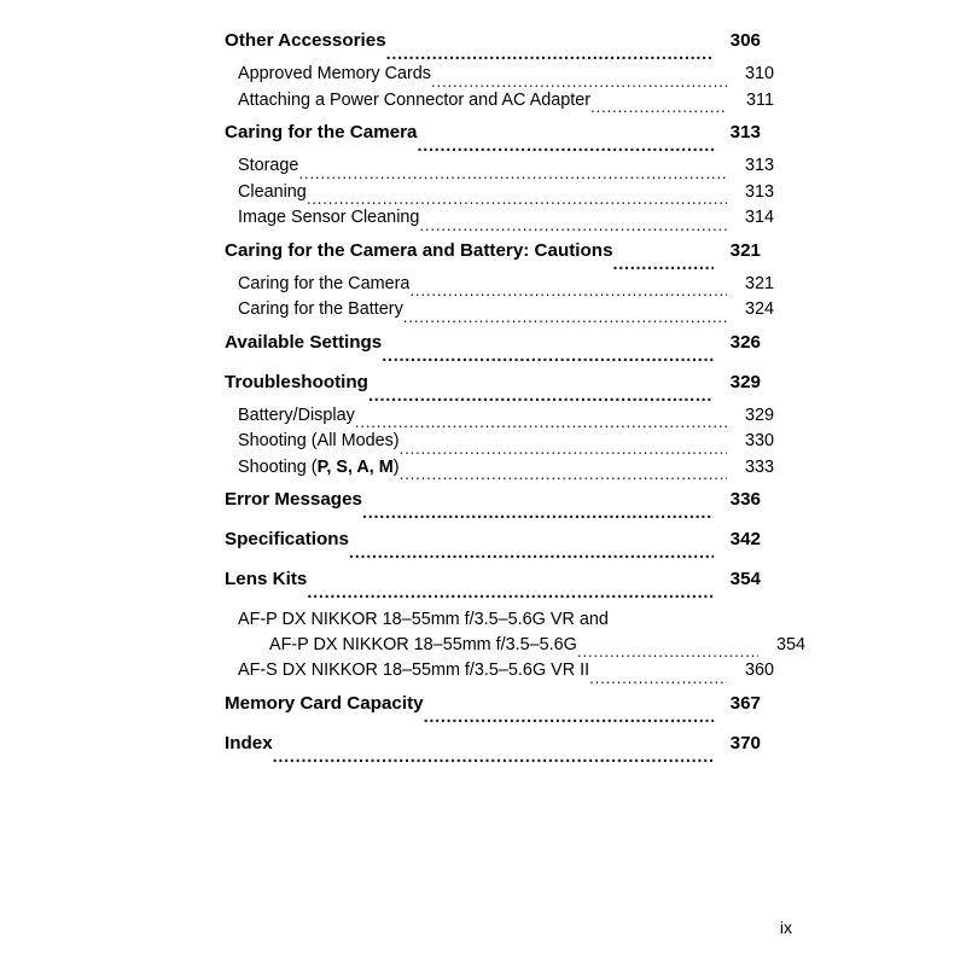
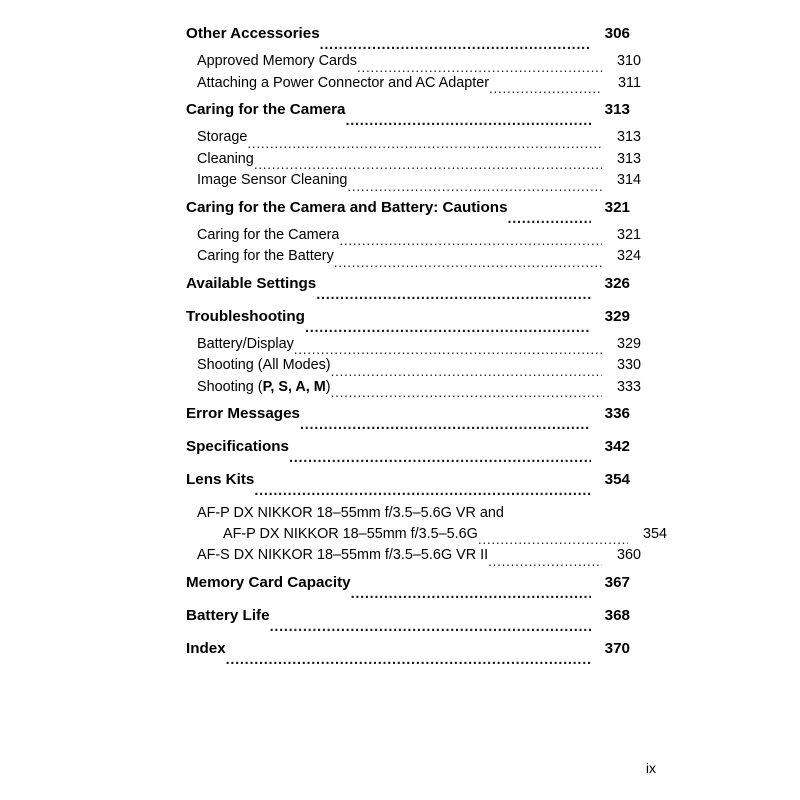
  Other Accessories
  306
  Approved Memory Cards
  310
  Attaching a Power Connector and AC Adapter
  311
  Caring for the Camera
  313
  Storage
  313
  Cleaning
  313
  Image Sensor Cleaning
  314
  Caring for the Camera and Battery: Cautions
  321
  Caring for the Camera
  321
  Caring for the Battery
  324
  Available Settings
  326
  Troubleshooting
  329
  Battery/Display
  329
  Shooting (All Modes)
  330
  Shooting (P, S, A, M)
  333
  Error Messages
  336
  Specifications
  342
  Lens Kits
  354
  AF-P DX NIKKOR 18–55mm f/3.5–5.6G VR and
  AF-P DX NIKKOR 18–55mm f/3.5–5.6G
  354
  AF-S DX NIKKOR 18–55mm f/3.5–5.6G VR II
  360
  Memory Card Capacity
  367
+ Battery Life
+ 368
  Index
  370
  ix
